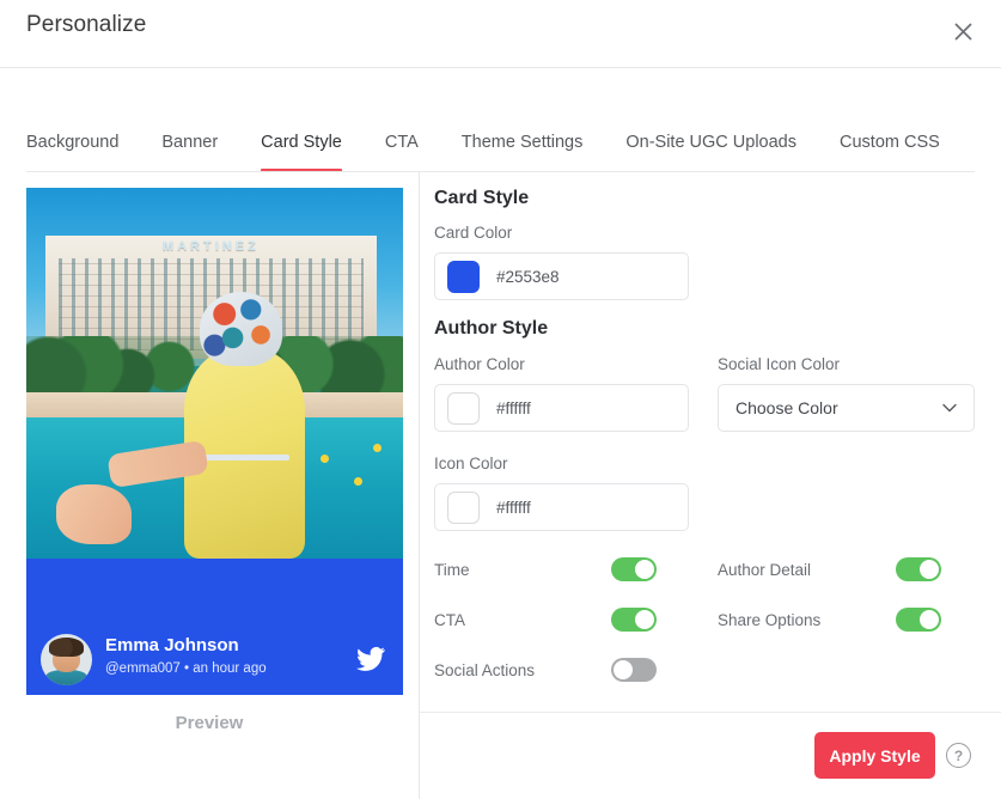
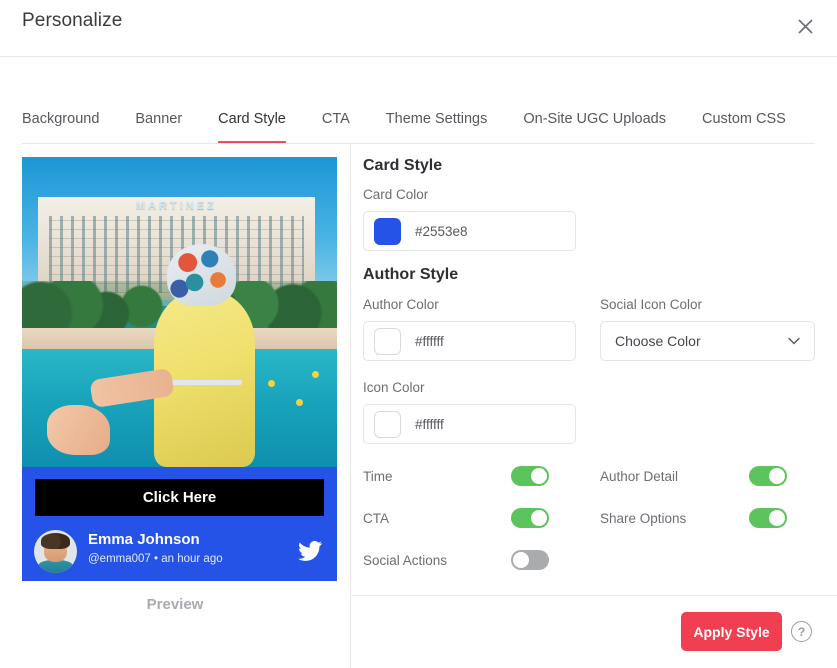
  Personalize
  Background
  Banner
  Card Style
  CTA
  Theme Settings
  On-Site UGC Uploads
  Custom CSS
  MARTINEZ
+ Click Here
  Emma Johnson
  @emma007 • an hour ago
  Preview
  Card Style
  Card Color
  #2553e8
  Author Style
  Author Color
  #ffffff
  Social Icon Color
  Choose Color
  Icon Color
  #ffffff
  Time
  Author Detail
  CTA
  Share Options
  Social Actions
  Apply Style
  ?
